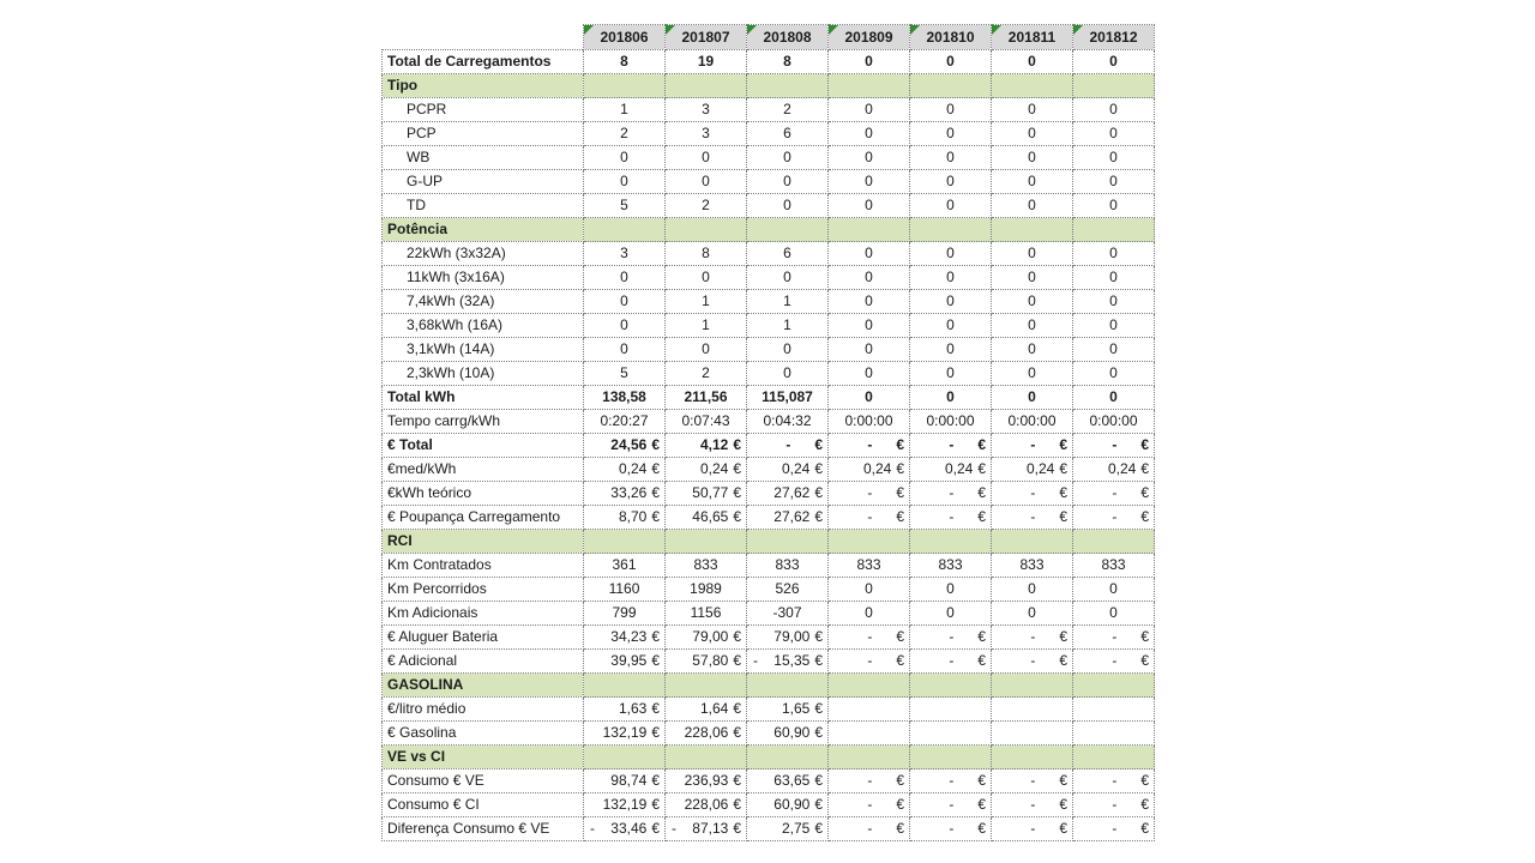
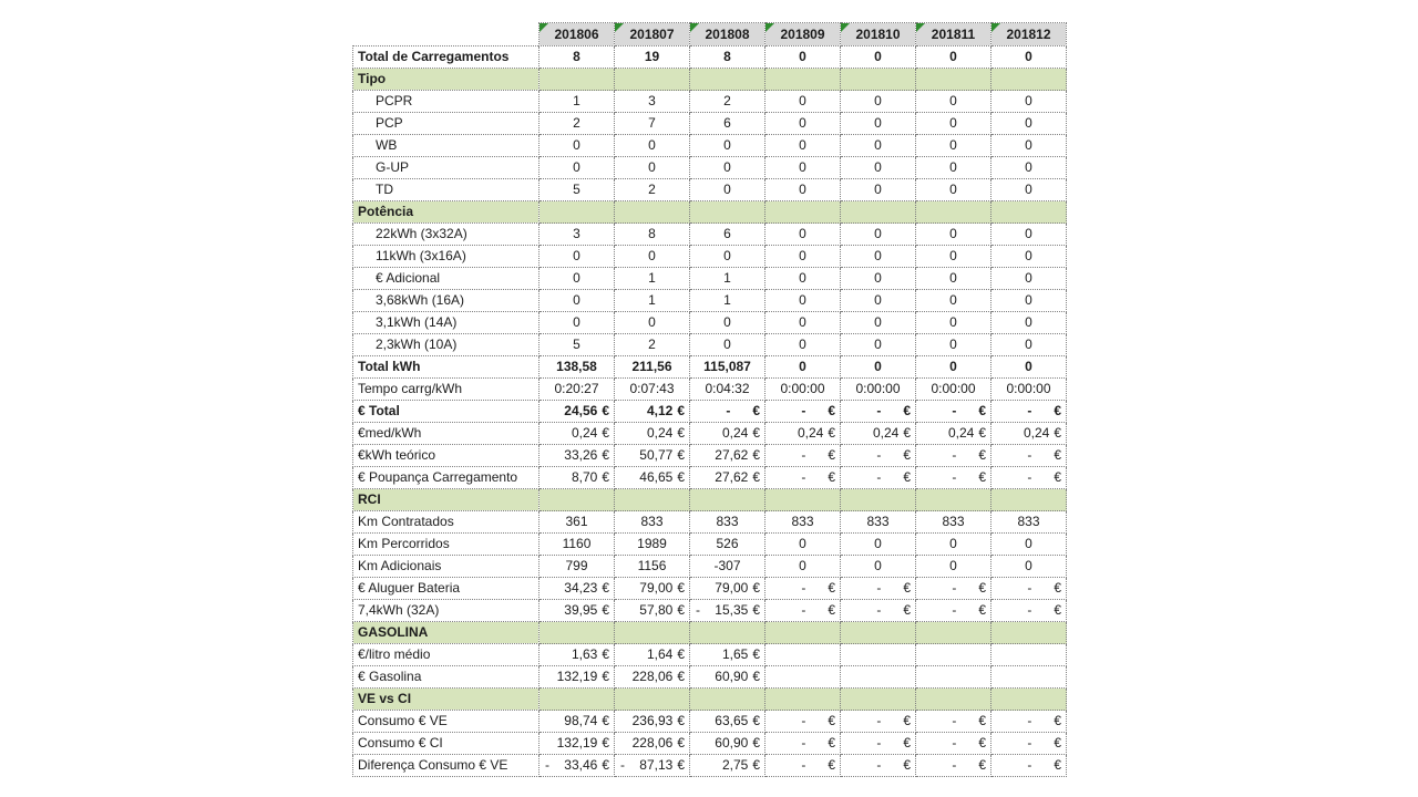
  	201806	201807	201808	201809	201810	201811	201812
  Total de Carregamentos	8	19	8	0	0	0	0
  Tipo
  PCPR	1	3	2	0	0	0	0
- PCP	2	3	6	0	0	0	0
+ PCP	2	7	6	0	0	0	0
  WB	0	0	0	0	0	0	0
  G-UP	0	0	0	0	0	0	0
  TD	5	2	0	0	0	0	0
  Potência
  22kWh (3x32A)	3	8	6	0	0	0	0
  11kWh (3x16A)	0	0	0	0	0	0	0
- 7,4kWh (32A)	0	1	1	0	0	0	0
+ € Adicional	0	1	1	0	0	0	0
  3,68kWh (16A)	0	1	1	0	0	0	0
  3,1kWh (14A)	0	0	0	0	0	0	0
  2,3kWh (10A)	5	2	0	0	0	0	0
  Total kWh	138,58	211,56	115,087	0	0	0	0
  Tempo carrg/kWh	0:20:27	0:07:43	0:04:32	0:00:00	0:00:00	0:00:00	0:00:00
  € Total	24,56 €	4,12 €	- €	- €	- €	- €	- €
  €med/kWh	0,24 €	0,24 €	0,24 €	0,24 €	0,24 €	0,24 €	0,24 €
  €kWh teórico	33,26 €	50,77 €	27,62 €	- €	- €	- €	- €
  € Poupança Carregamento	8,70 €	46,65 €	27,62 €	- €	- €	- €	- €
  RCI
  Km Contratados	361	833	833	833	833	833	833
  Km Percorridos	1160	1989	526	0	0	0	0
  Km Adicionais	799	1156	-307	0	0	0	0
  € Aluguer Bateria	34,23 €	79,00 €	79,00 €	- €	- €	- €	- €
- € Adicional	39,95 €	57,80 €	- 15,35 €	- €	- €	- €	- €
+ 7,4kWh (32A)	39,95 €	57,80 €	- 15,35 €	- €	- €	- €	- €
  GASOLINA
  €/litro médio	1,63 €	1,64 €	1,65 €
  € Gasolina	132,19 €	228,06 €	60,90 €
  VE vs CI
  Consumo € VE	98,74 €	236,93 €	63,65 €	- €	- €	- €	- €
  Consumo € CI	132,19 €	228,06 €	60,90 €	- €	- €	- €	- €
  Diferença Consumo € VE	- 33,46 €	- 87,13 €	2,75 €	- €	- €	- €	- €
